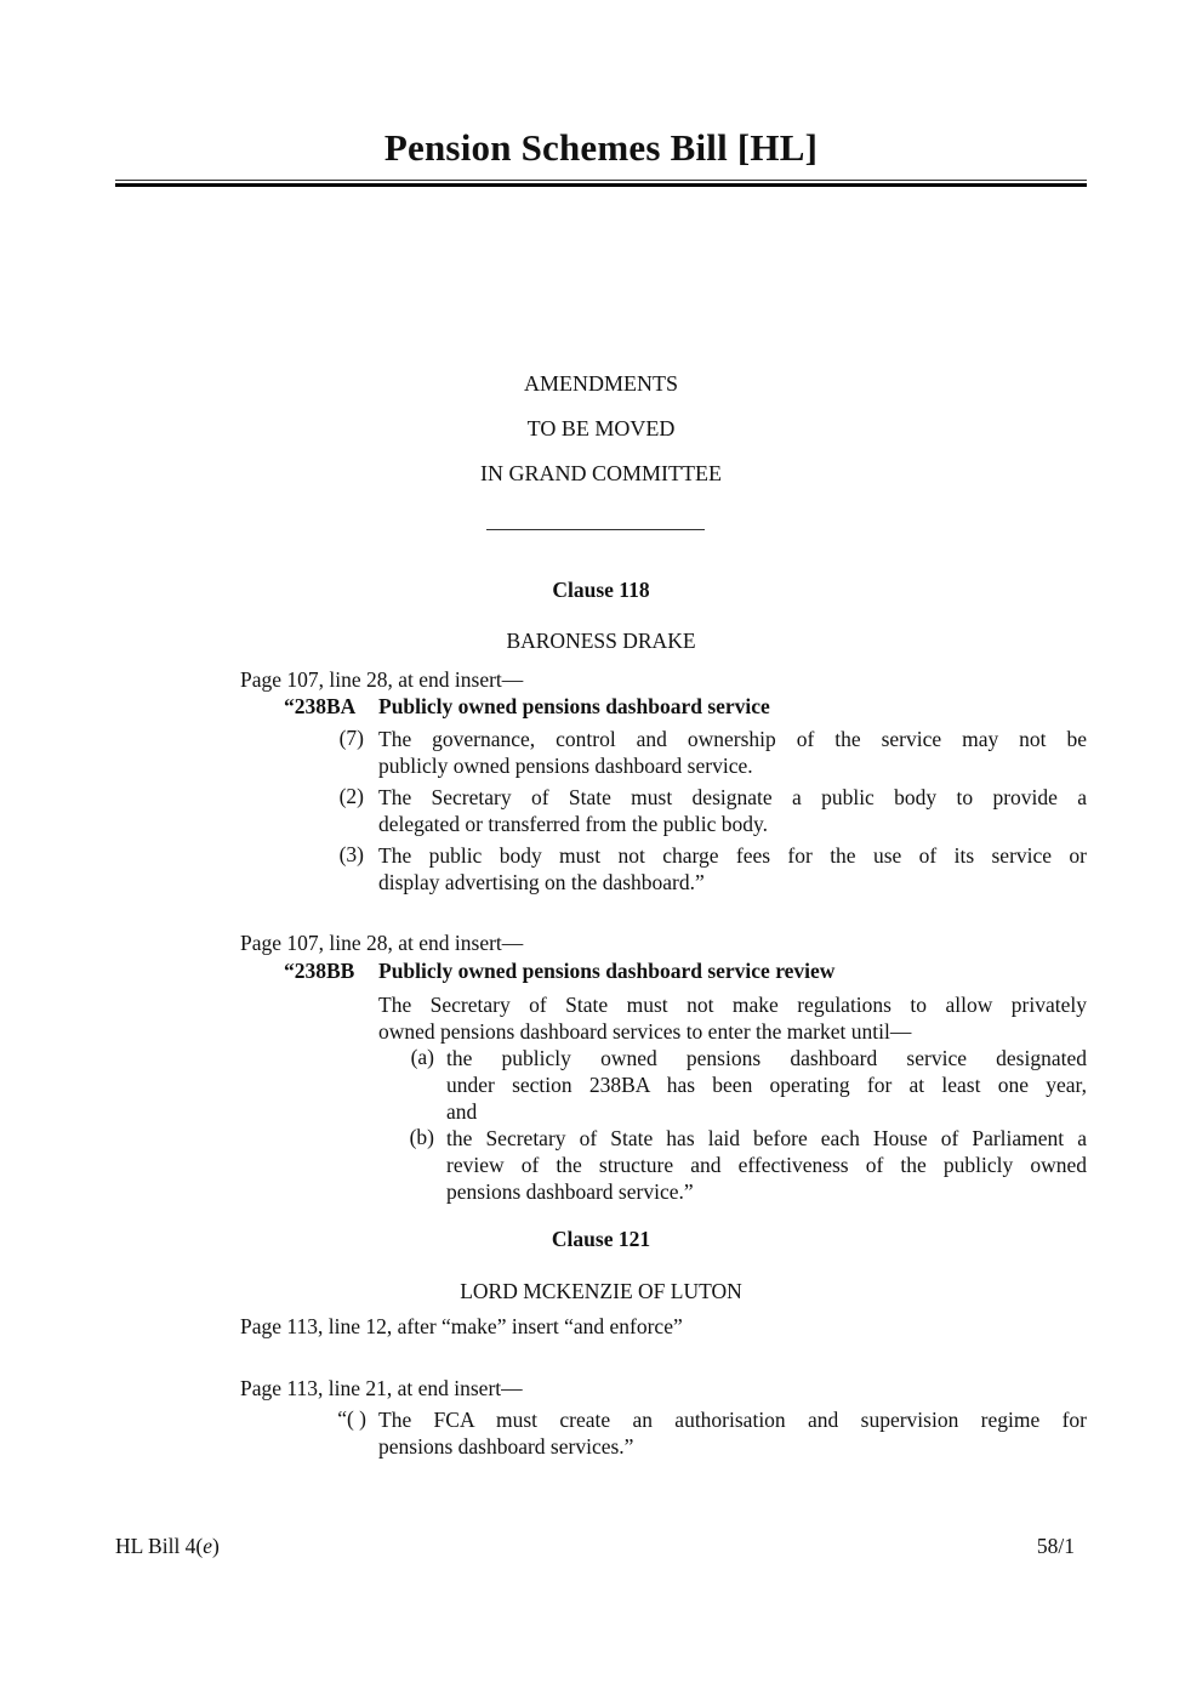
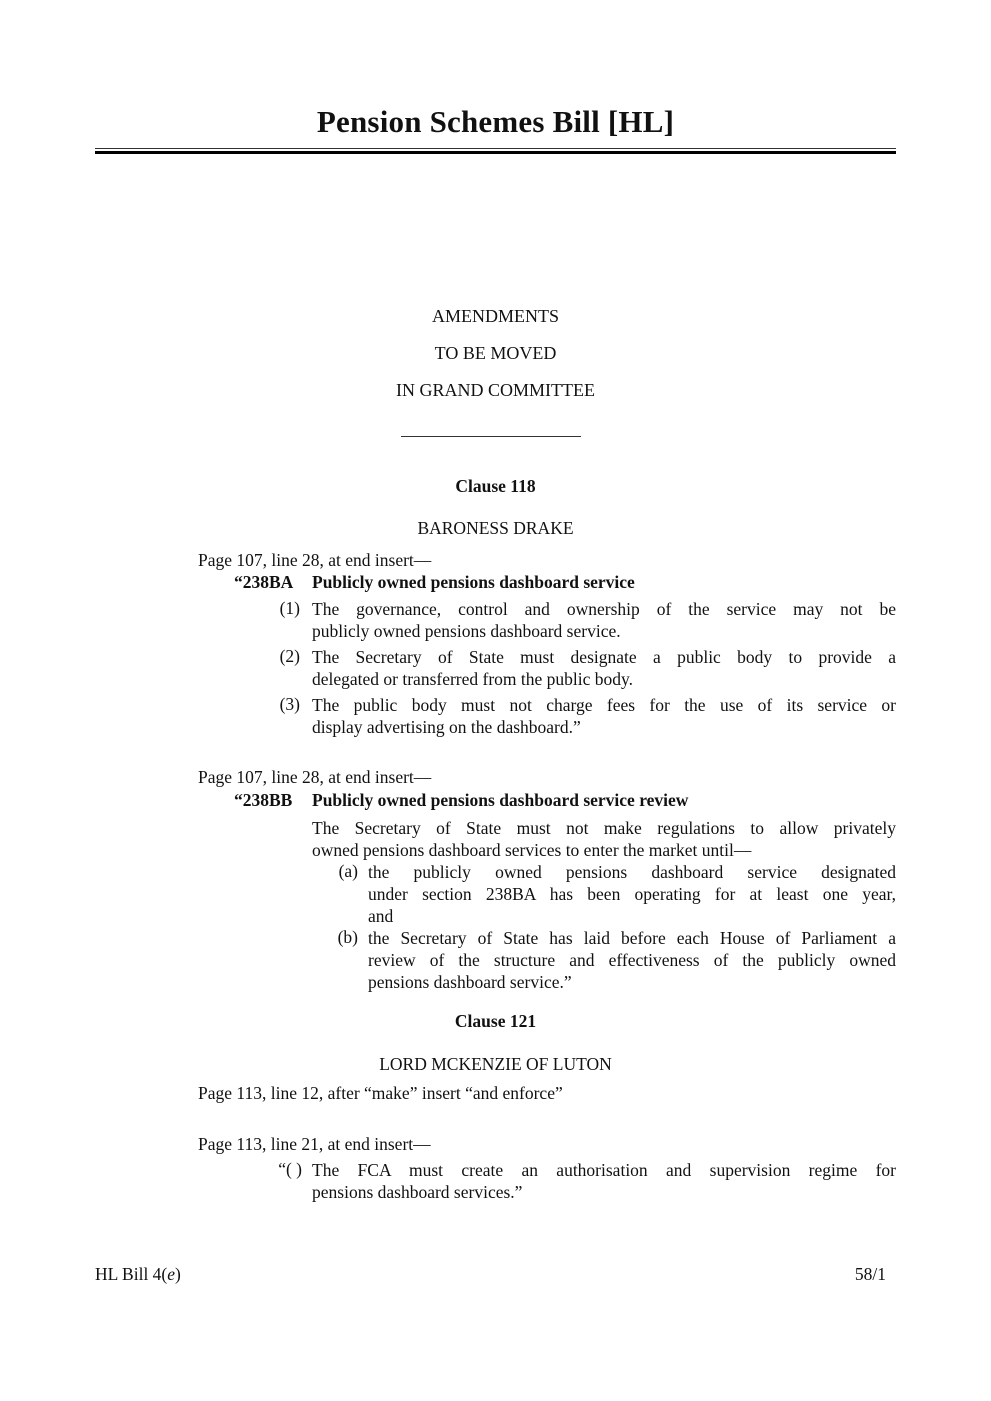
  Pension Schemes Bill [HL]
  AMENDMENTS
  TO BE MOVED
  IN GRAND COMMITTEE
  Clause 118
  BARONESS DRAKE
  Page 107, line 28, at end insert—
  “238BA
  Publicly owned pensions dashboard service
- (7)
+ (1)
  The governance, control and ownership of the service may not be
  publicly owned pensions dashboard service.
  (2)
  The Secretary of State must designate a public body to provide a
  delegated or transferred from the public body.
  (3)
  The public body must not charge fees for the use of its service or
  display advertising on the dashboard.”
  Page 107, line 28, at end insert—
  “238BB
  Publicly owned pensions dashboard service review
  The Secretary of State must not make regulations to allow privately
  owned pensions dashboard services to enter the market until—
  (a)
  the publicly owned pensions dashboard service designated
  under section 238BA has been operating for at least one year,
  and
  (b)
  the Secretary of State has laid before each House of Parliament a
  review of the structure and effectiveness of the publicly owned
  pensions dashboard service.”
  Clause 121
  LORD MCKENZIE OF LUTON
  Page 113, line 12, after “make” insert “and enforce”
  Page 113, line 21, at end insert—
  “( )
  The FCA must create an authorisation and supervision regime for
  pensions dashboard services.”
  HL Bill 4(e)
  58/1
